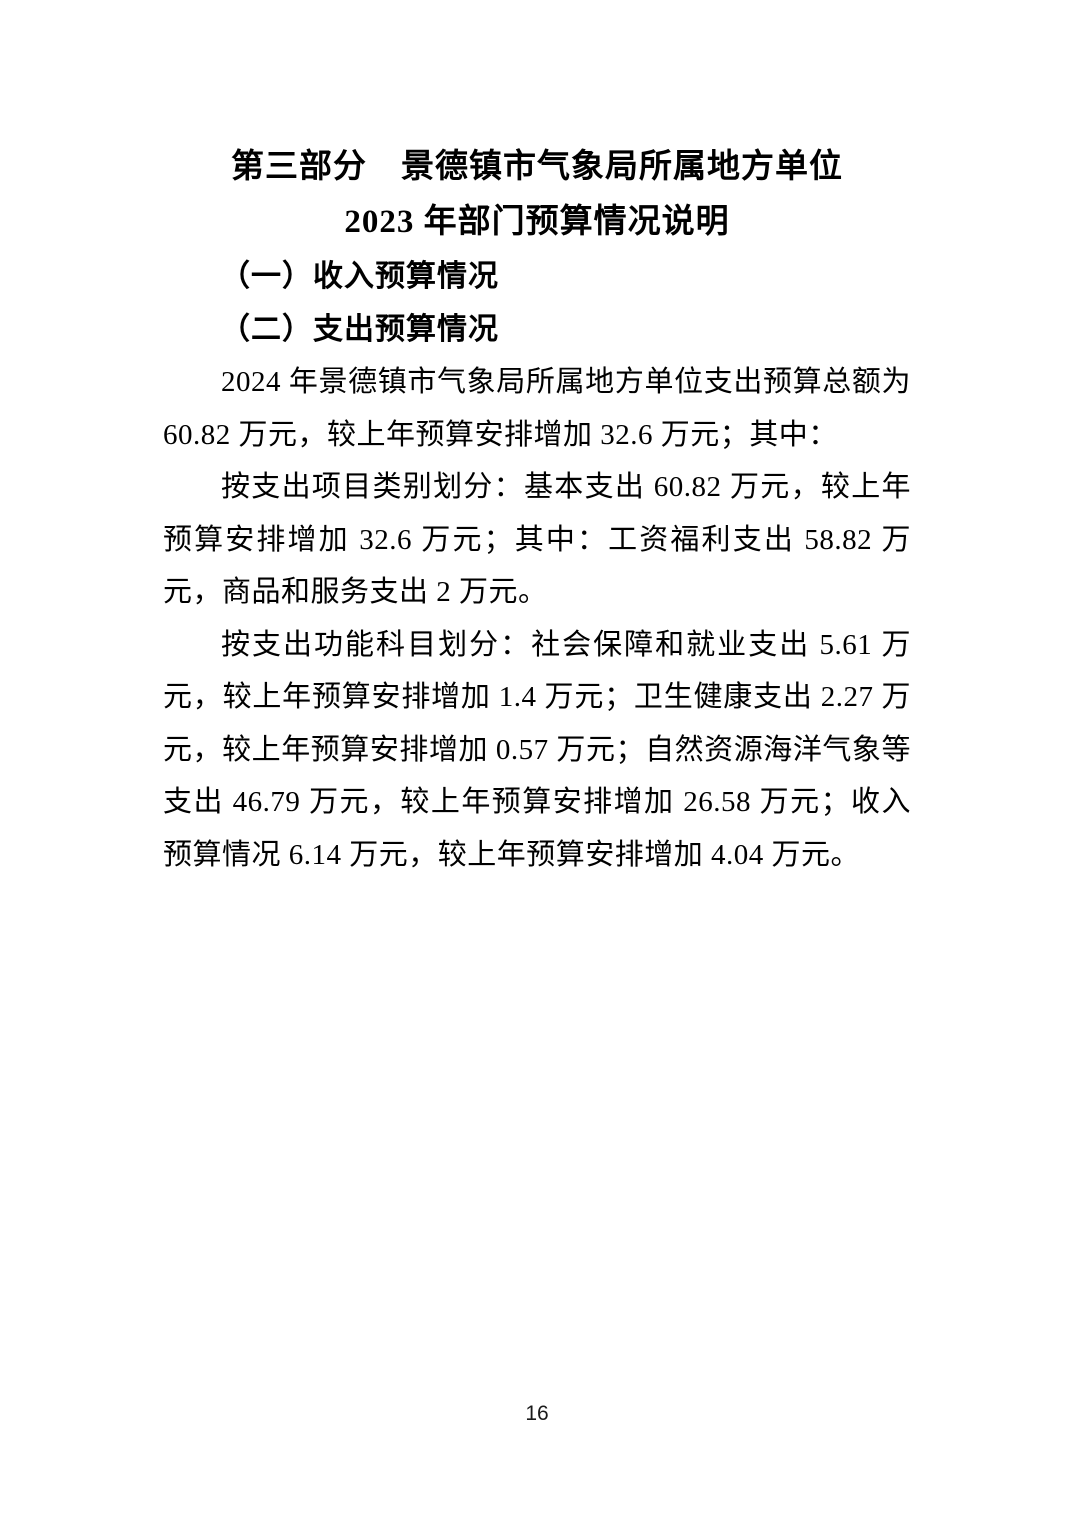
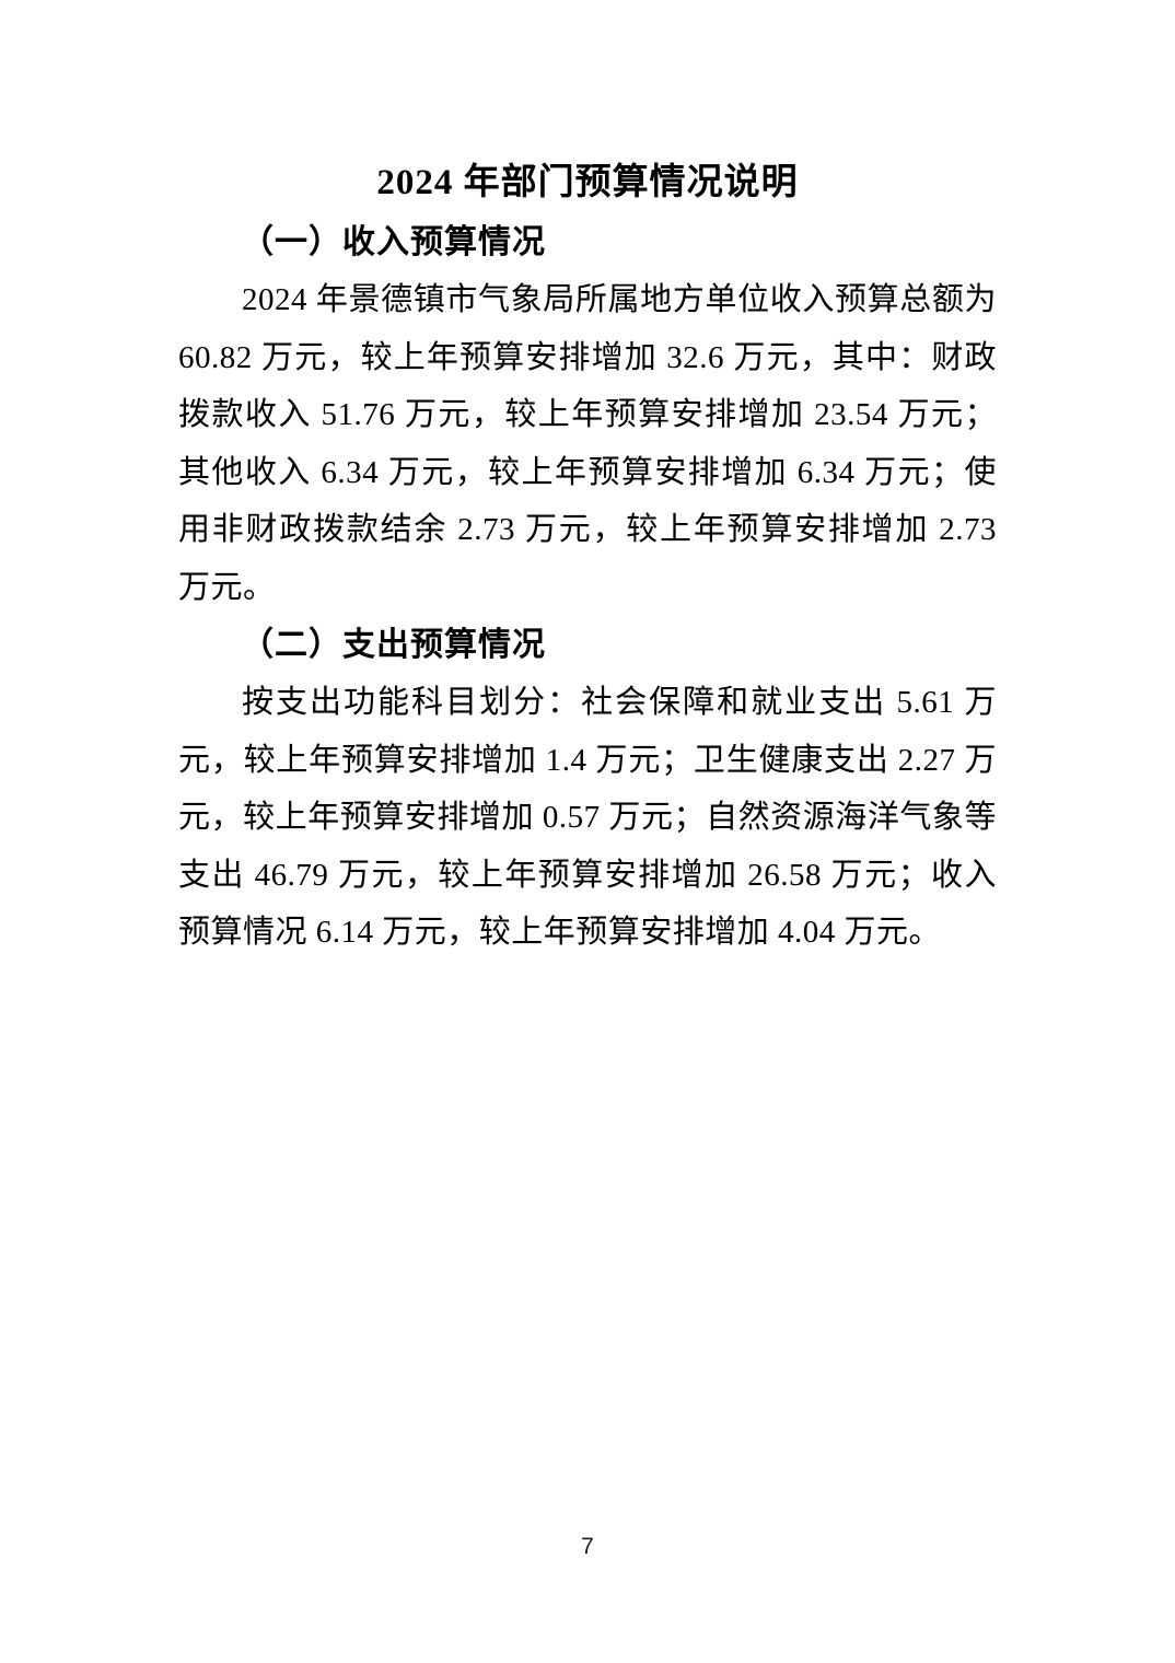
- 第三部分 景德镇市气象局所属地方单位
- 2023 年部门预算情况说明
+ 2024 年部门预算情况说明
  （一）收入预算情况
+ 2024 年景德镇市气象局所属地方单位收入预算总额为 60.82 万元，较上年预算安排增加 32.6 万元，其中：财政拨款收入 51.76 万元，较上年预算安排增加 23.54 万元；其他收入 6.34 万元，较上年预算安排增加 6.34 万元；使用非财政拨款结余 2.73 万元，较上年预算安排增加 2.73 万元。
  （二）支出预算情况
- 2024 年景德镇市气象局所属地方单位支出预算总额为 60.82 万元，较上年预算安排增加 32.6 万元；其中：
- 按支出项目类别划分：基本支出 60.82 万元，较上年预算安排增加 32.6 万元；其中：工资福利支出 58.82 万元，商品和服务支出 2 万元。
  按支出功能科目划分：社会保障和就业支出 5.61 万元，较上年预算安排增加 1.4 万元；卫生健康支出 2.27 万元，较上年预算安排增加 0.57 万元；自然资源海洋气象等支出 46.79 万元，较上年预算安排增加 26.58 万元；收入预算情况 6.14 万元，较上年预算安排增加 4.04 万元。
- 16
+ 7
